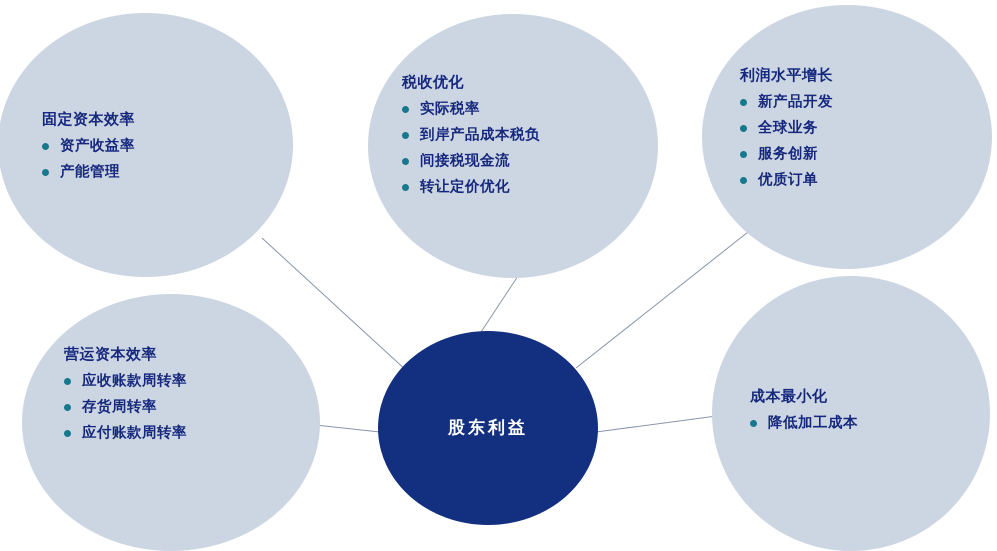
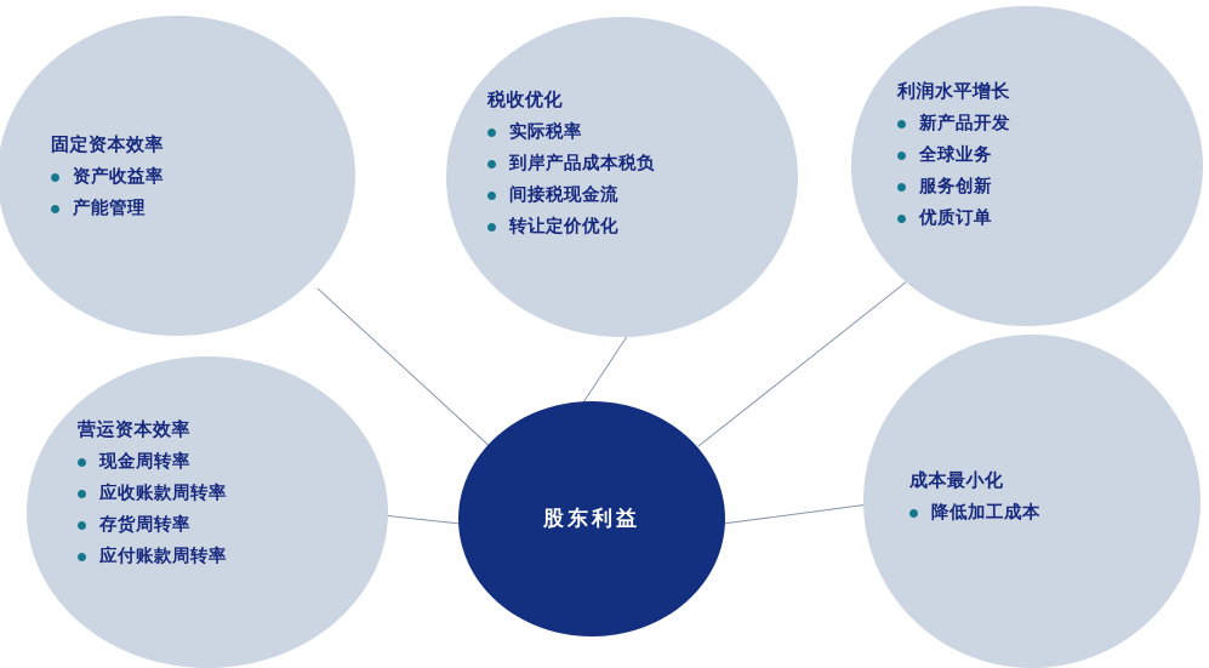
  固定资本效率
  资产收益率
  产能管理
  税收优化
  实际税率
  到岸产品成本税负
  间接税现金流
  转让定价优化
  利润水平增长
  新产品开发
  全球业务
  服务创新
  优质订单
  营运资本效率
+ 现金周转率
  应收账款周转率
  存货周转率
  应付账款周转率
  成本最小化
  降低加工成本
  股东利益
